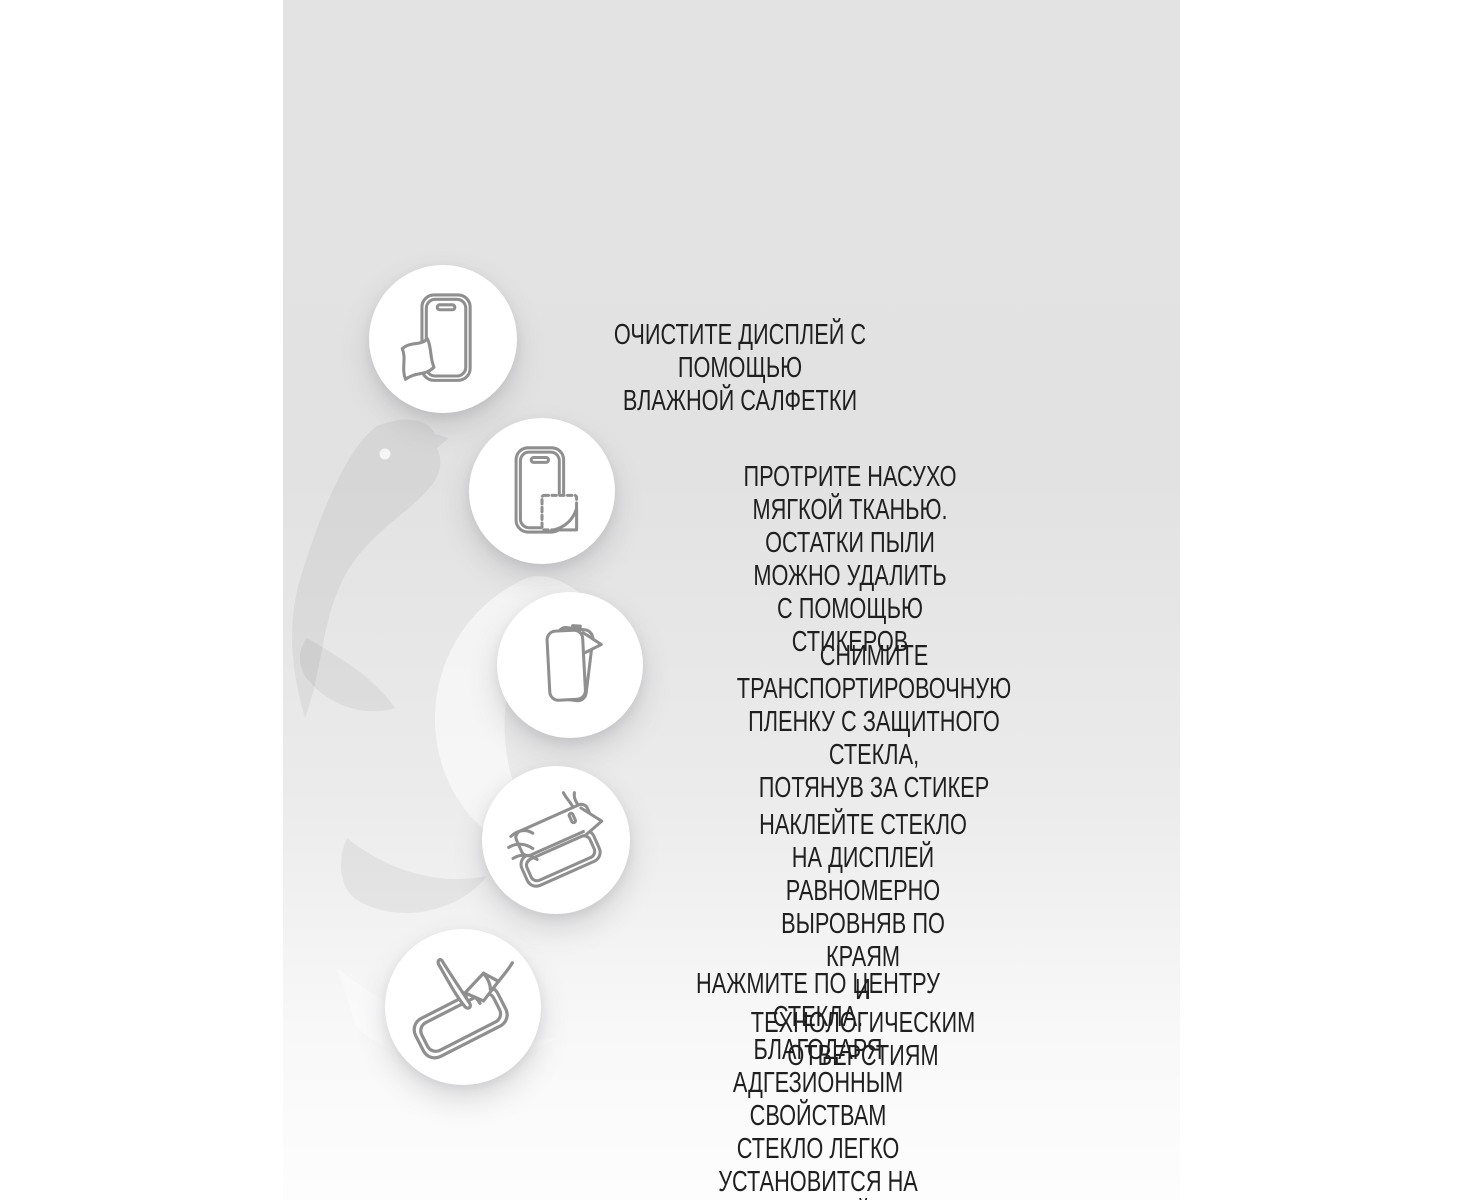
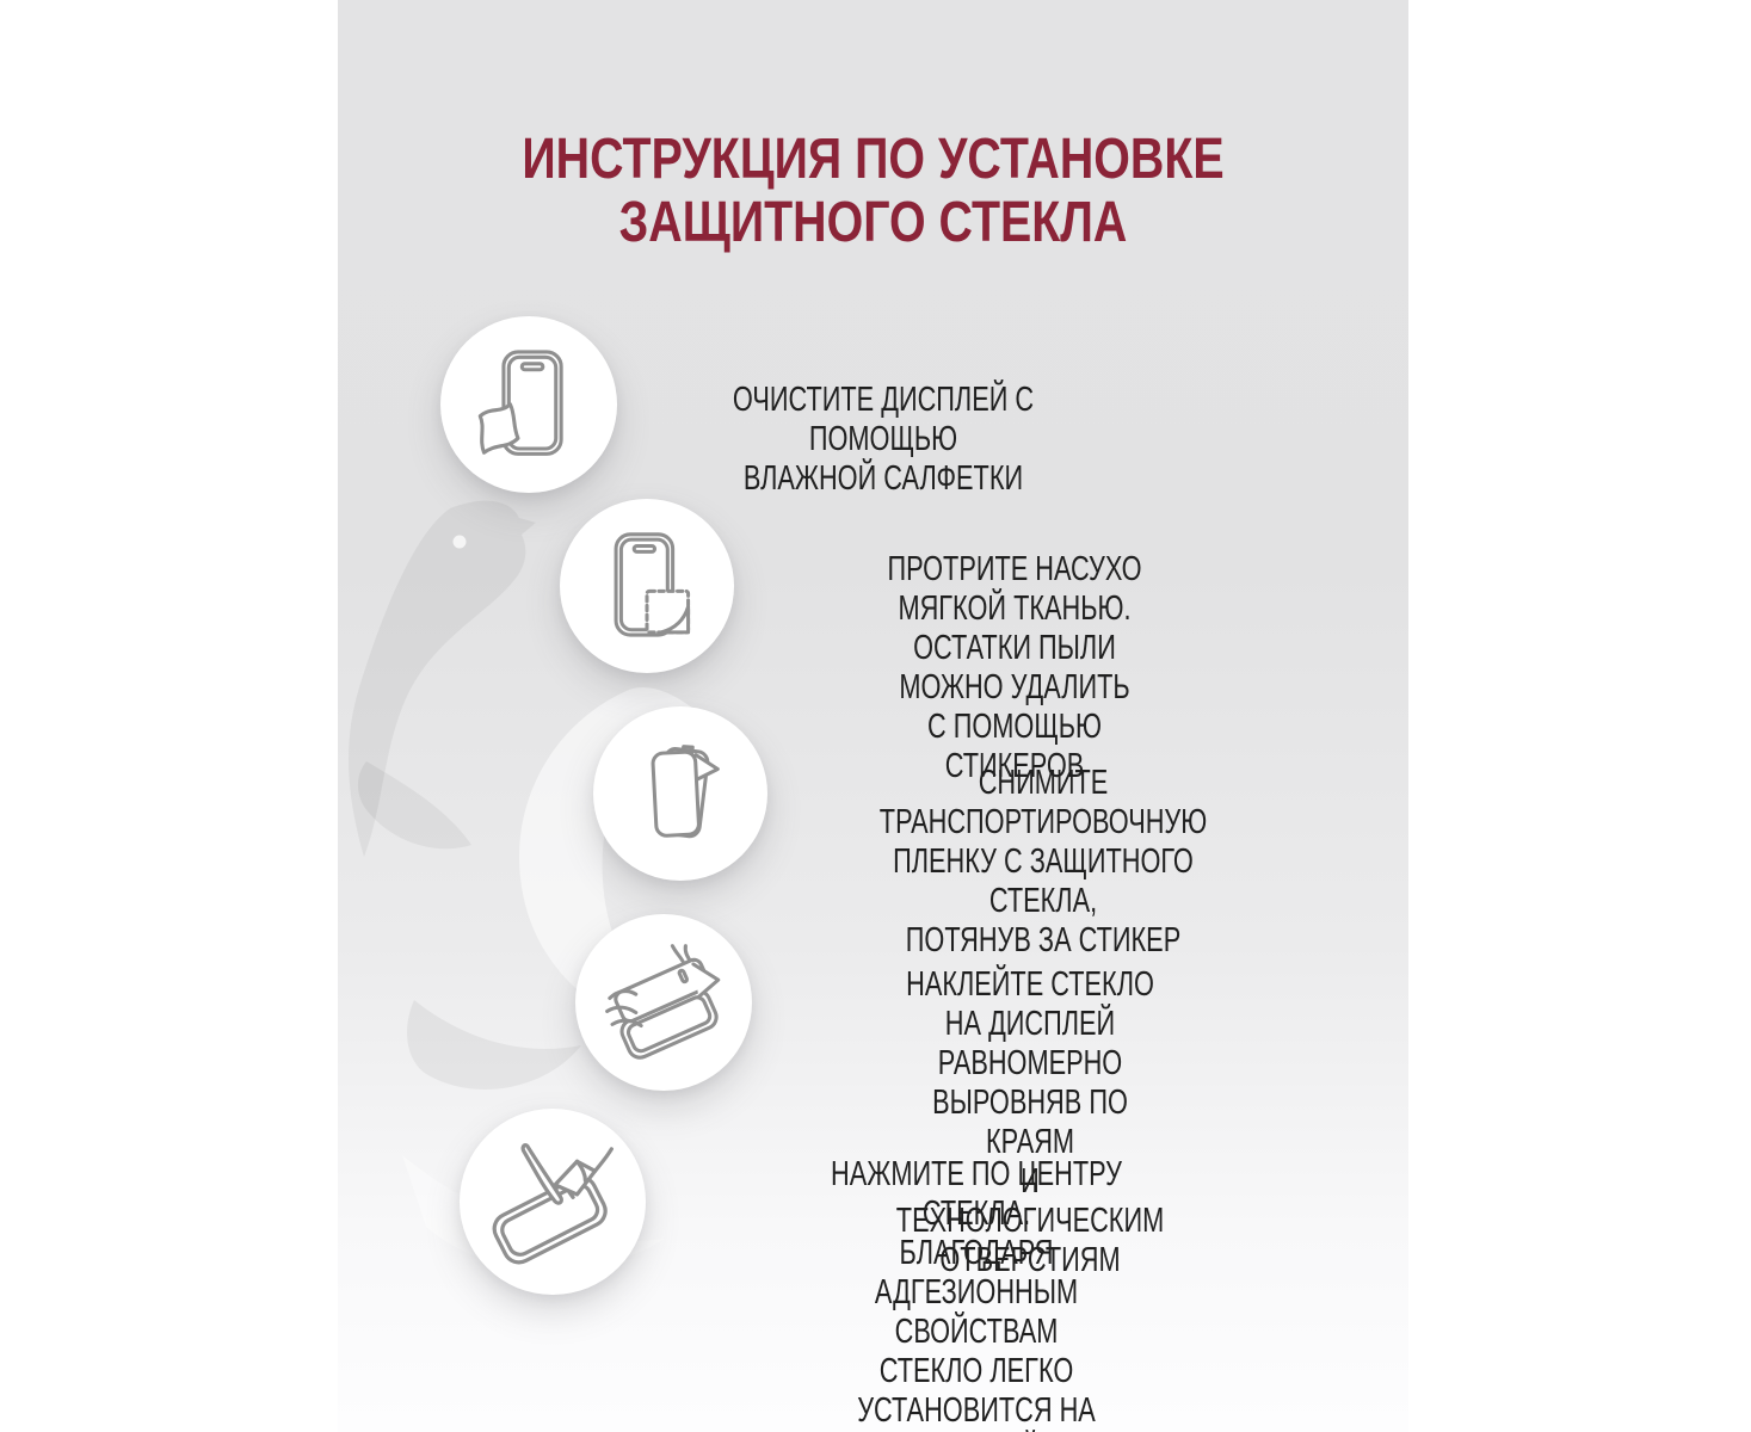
+ ИНСТРУКЦИЯ ПО УСТАНОВКЕ
+ ЗАЩИТНОГО СТЕКЛА
  ОЧИСТИТЕ ДИСПЛЕЙ С ПОМОЩЬЮ
  ВЛАЖНОЙ САЛФЕТКИ
  ПРОТРИТЕ НАСУХО МЯГКОЙ ТКАНЬЮ.
  ОСТАТКИ ПЫЛИ МОЖНО УДАЛИТЬ
  С ПОМОЩЬЮ СТИКЕРОВ
  СНИМИТЕ ТРАНСПОРТИРОВОЧНУЮ
  ПЛЕНКУ С ЗАЩИТНОГО СТЕКЛА,
  ПОТЯНУВ ЗА СТИКЕР
  НАКЛЕЙТЕ СТЕКЛО НА ДИСПЛЕЙ
  РАВНОМЕРНО ВЫРОВНЯВ ПО КРАЯМ
  И ТЕХНОЛОГИЧЕСКИМ ОТВЕРСТИЯМ
  НАЖМИТЕ ПО ЦЕНТРУ СТЕКЛА.
  БЛАГОДАРЯ АДГЕЗИОННЫМ СВОЙСТВАМ
  СТЕКЛО ЛЕГКО УСТАНОВИТСЯ НА
